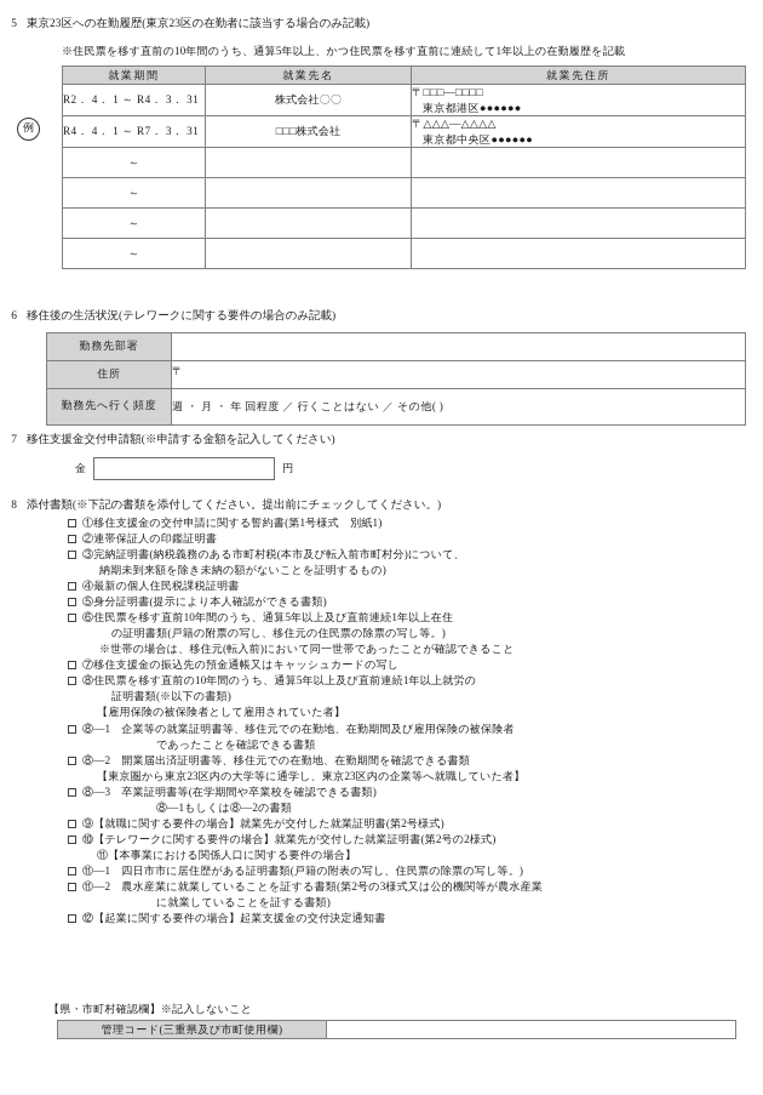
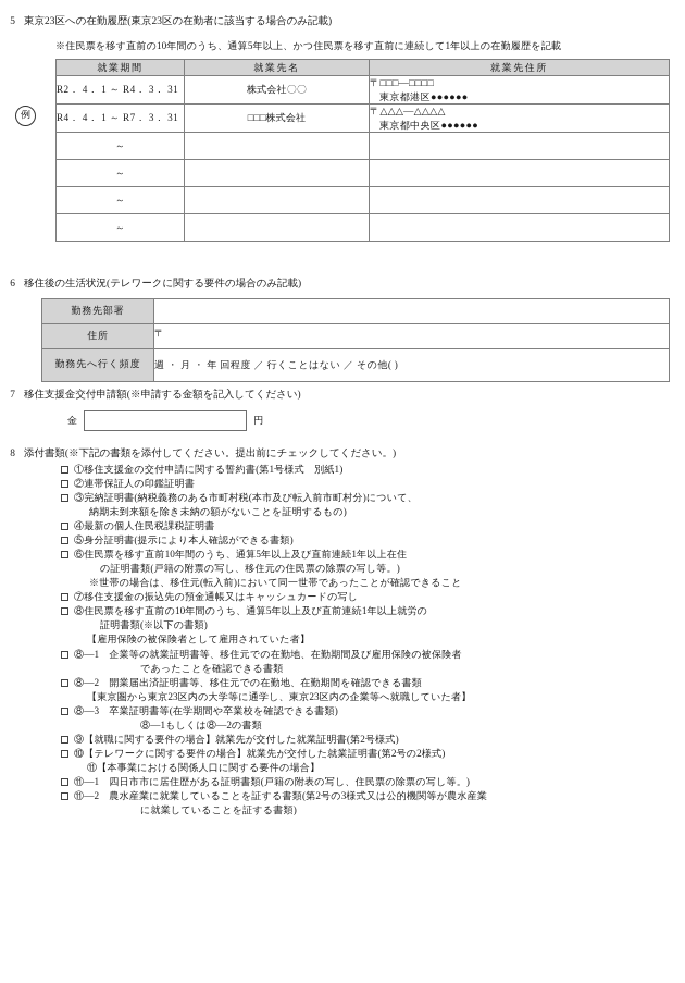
  5
  東京23区への在勤履歴(東京23区の在勤者に該当する場合のみ記載)
  ※住民票を移す直前の10年間のうち、通算5年以上、かつ住民票を移す直前に連続して1年以上の在勤履歴を記載
  就業期間	就業先名	就業先住所
  R2． 4． 1 ～ R4． 3． 31	株式会社〇〇	〒□□□—□□□□ 東京都港区●●●●●●
  R4． 4． 1 ～ R7． 3． 31	□□□株式会社	〒△△△—△△△△ 東京都中央区●●●●●●
  ～
  ～
  ～
  ～
  例
  6
  移住後の生活状況(テレワークに関する要件の場合のみ記載)
  勤務先部署
  住所	〒
  勤務先へ行く頻度	週 ・ 月 ・ 年 回程度 ／ 行くことはない ／ その他( )
  7
  移住支援金交付申請額(※申請する金額を記入してください)
  金
  円
  8
  添付書類(※下記の書類を添付してください。提出前にチェックしてください。)
  ①移住支援金の交付申請に関する誓約書(第1号様式 別紙1)
  ②連帯保証人の印鑑証明書
  ③完納証明書(納税義務のある市町村税(本市及び転入前市町村分)について、
  納期未到来額を除き未納の額がないことを証明するもの)
  ④最新の個人住民税課税証明書
  ⑤身分証明書(提示により本人確認ができる書類)
  ⑥住民票を移す直前10年間のうち、通算5年以上及び直前連続1年以上在住
  の証明書類(戸籍の附票の写し、移住元の住民票の除票の写し等。)
  ※世帯の場合は、移住元(転入前)において同一世帯であったことが確認できること
  ⑦移住支援金の振込先の預金通帳又はキャッシュカードの写し
  ⑧住民票を移す直前の10年間のうち、通算5年以上及び直前連続1年以上就労の
  証明書類(※以下の書類)
  【雇用保険の被保険者として雇用されていた者】
  ⑧—1 企業等の就業証明書等、移住元での在勤地、在勤期間及び雇用保険の被保険者
  であったことを確認できる書類
  ⑧—2 開業届出済証明書等、移住元での在勤地、在勤期間を確認できる書類
  【東京圏から東京23区内の大学等に通学し、東京23区内の企業等へ就職していた者】
  ⑧—3 卒業証明書等(在学期間や卒業校を確認できる書類)
  ⑧—1もしくは⑧—2の書類
  ⑨【就職に関する要件の場合】就業先が交付した就業証明書(第2号様式)
  ⑩【テレワークに関する要件の場合】就業先が交付した就業証明書(第2号の2様式)
  ⑪【本事業における関係人口に関する要件の場合】
  ⑪—1 四日市市に居住歴がある証明書類(戸籍の附表の写し、住民票の除票の写し等。)
  ⑪—2 農水産業に就業していることを証する書類(第2号の3様式又は公的機関等が農水産業
  に就業していることを証する書類)
- ⑫【起業に関する要件の場合】起業支援金の交付決定通知書
- 【県・市町村確認欄】※記入しないこと
- 管理コード(三重県及び市町使用欄)
